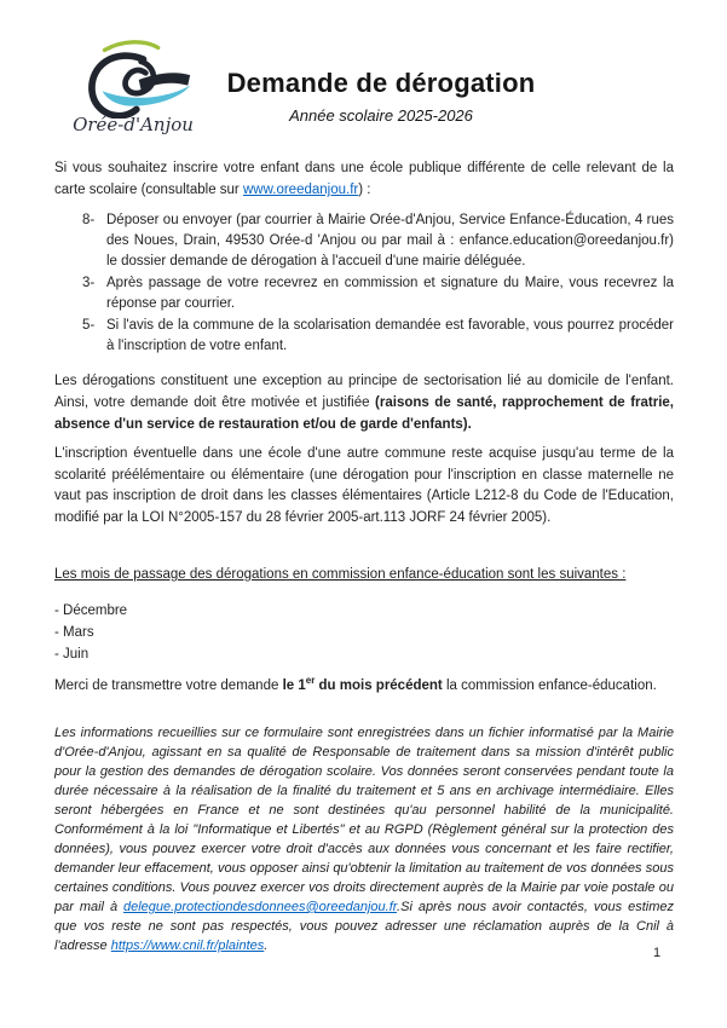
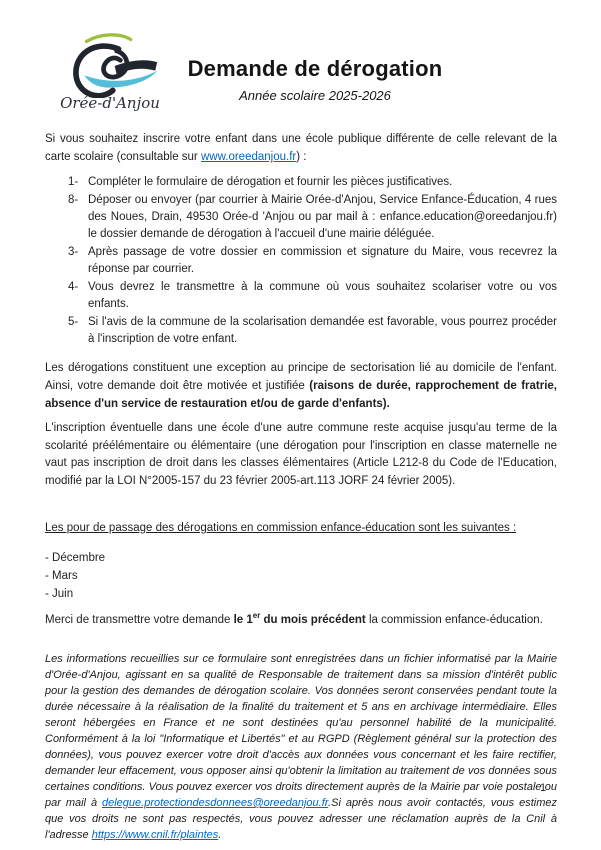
  Orée-d'Anjou
  Demande de dérogation
  Année scolaire 2025-2026
  Si vous souhaitez inscrire votre enfant dans une école publique différente de celle relevant de la carte scolaire (consultable sur www.oreedanjou.fr) :
+ 1-
+ Compléter le formulaire de dérogation et fournir les pièces justificatives.
  8-
  Déposer ou envoyer (par courrier à Mairie Orée-d'Anjou, Service Enfance-Éducation, 4 rues des Noues, Drain, 49530 Orée-d 'Anjou ou par mail à : enfance.education@oreedanjou.fr) le dossier demande de dérogation à l'accueil d'une mairie déléguée.
  3-
- Après passage de votre recevrez en commission et signature du Maire, vous recevrez la réponse par courrier.
+ Après passage de votre dossier en commission et signature du Maire, vous recevrez la réponse par courrier.
+ 4-
+ Vous devrez le transmettre à la commune où vous souhaitez scolariser votre ou vos enfants.
  5-
  Si l'avis de la commune de la scolarisation demandée est favorable, vous pourrez procéder à l'inscription de votre enfant.
- Les dérogations constituent une exception au principe de sectorisation lié au domicile de l'enfant. Ainsi, votre demande doit être motivée et justifiée (raisons de santé, rapprochement de fratrie, absence d'un service de restauration et/ou de garde d'enfants).
+ Les dérogations constituent une exception au principe de sectorisation lié au domicile de l'enfant. Ainsi, votre demande doit être motivée et justifiée (raisons de durée, rapprochement de fratrie, absence d'un service de restauration et/ou de garde d'enfants).
- L'inscription éventuelle dans une école d'une autre commune reste acquise jusqu'au terme de la scolarité préélémentaire ou élémentaire (une dérogation pour l'inscription en classe maternelle ne vaut pas inscription de droit dans les classes élémentaires (Article L212-8 du Code de l'Education, modifié par la LOI N°2005-157 du 28 février 2005-art.113 JORF 24 février 2005).
+ L'inscription éventuelle dans une école d'une autre commune reste acquise jusqu'au terme de la scolarité préélémentaire ou élémentaire (une dérogation pour l'inscription en classe maternelle ne vaut pas inscription de droit dans les classes élémentaires (Article L212-8 du Code de l'Education, modifié par la LOI N°2005-157 du 23 février 2005-art.113 JORF 24 février 2005).
- Les mois de passage des dérogations en commission enfance-éducation sont les suivantes :
+ Les pour de passage des dérogations en commission enfance-éducation sont les suivantes :
  - Décembre
  - Mars
  - Juin
  Merci de transmettre votre demande le 1er du mois précédent la commission enfance-éducation.
- Les informations recueillies sur ce formulaire sont enregistrées dans un fichier informatisé par la Mairie d'Orée-d'Anjou, agissant en sa qualité de Responsable de traitement dans sa mission d'intérêt public pour la gestion des demandes de dérogation scolaire. Vos données seront conservées pendant toute la durée nécessaire à la réalisation de la finalité du traitement et 5 ans en archivage intermédiaire. Elles seront hébergées en France et ne sont destinées qu'au personnel habilité de la municipalité. Conformément à la loi "Informatique et Libertés" et au RGPD (Règlement général sur la protection des données), vous pouvez exercer votre droit d'accès aux données vous concernant et les faire rectifier, demander leur effacement, vous opposer ainsi qu'obtenir la limitation au traitement de vos données sous certaines conditions. Vous pouvez exercer vos droits directement auprès de la Mairie par voie postale ou par mail à delegue.protectiondesdonnees@oreedanjou.fr.Si après nous avoir contactés, vous estimez que vos reste ne sont pas respectés, vous pouvez adresser une réclamation auprès de la Cnil à l'adresse https://www.cnil.fr/plaintes.
+ Les informations recueillies sur ce formulaire sont enregistrées dans un fichier informatisé par la Mairie d'Orée-d'Anjou, agissant en sa qualité de Responsable de traitement dans sa mission d'intérêt public pour la gestion des demandes de dérogation scolaire. Vos données seront conservées pendant toute la durée nécessaire à la réalisation de la finalité du traitement et 5 ans en archivage intermédiaire. Elles seront hébergées en France et ne sont destinées qu'au personnel habilité de la municipalité. Conformément à la loi "Informatique et Libertés" et au RGPD (Règlement général sur la protection des données), vous pouvez exercer votre droit d'accès aux données vous concernant et les faire rectifier, demander leur effacement, vous opposer ainsi qu'obtenir la limitation au traitement de vos données sous certaines conditions. Vous pouvez exercer vos droits directement auprès de la Mairie par voie postale ou par mail à delegue.protectiondesdonnees@oreedanjou.fr.Si après nous avoir contactés, vous estimez que vos droits ne sont pas respectés, vous pouvez adresser une réclamation auprès de la Cnil à l'adresse https://www.cnil.fr/plaintes.
  1
